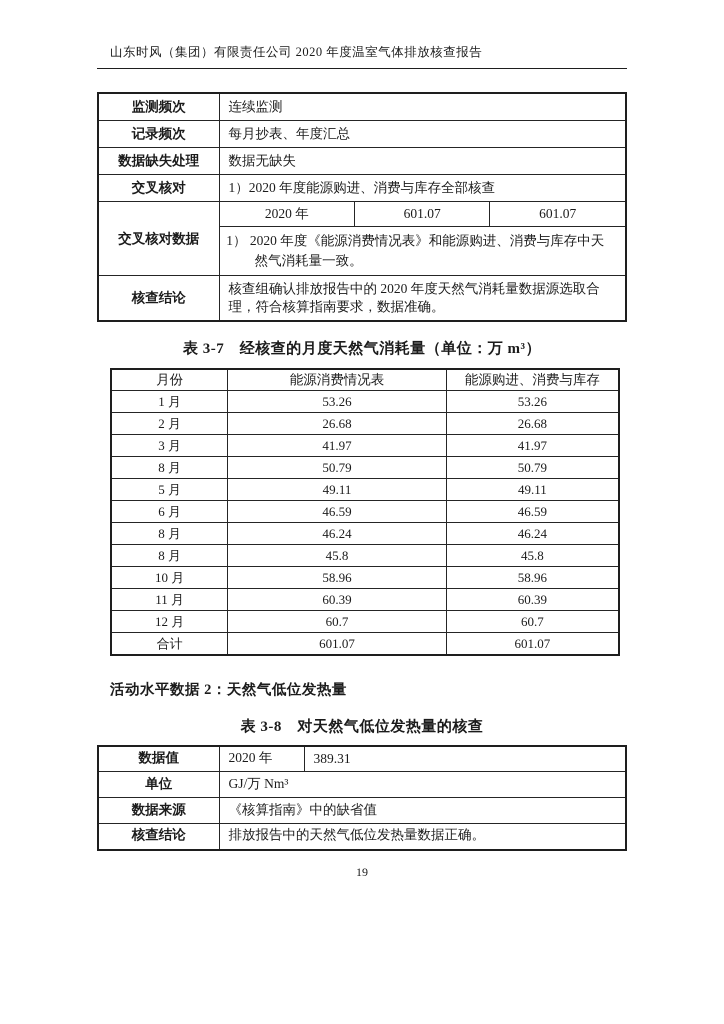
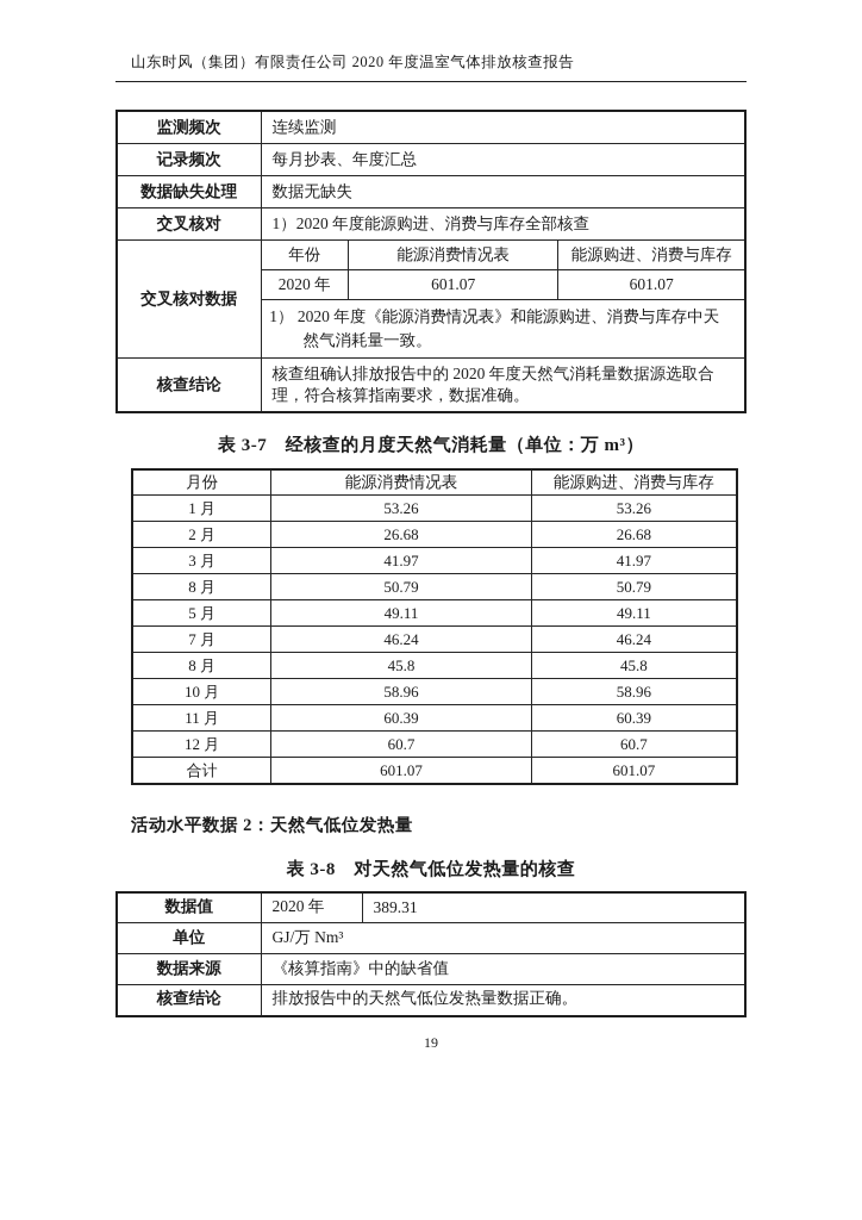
  山东时风（集团）有限责任公司 2020 年度温室气体排放核查报告
  监测频次	连续监测
  记录频次	每月抄表、年度汇总
  数据缺失处理	数据无缺失
  交叉核对	1）2020 年度能源购进、消费与库存全部核查
  交叉核对数据
+ 年份	能源消费情况表	能源购进、消费与库存
  2020 年	601.07	601.07
  1） 2020 年度《能源消费情况表》和能源购进、消费与库存中天然气消耗量一致。
  核查结论	核查组确认排放报告中的 2020 年度天然气消耗量数据源选取合理，符合核算指南要求，数据准确。
  表 3-7 经核查的月度天然气消耗量（单位：万 m³）
  月份	能源消费情况表	能源购进、消费与库存
  1 月	53.26	53.26
  2 月	26.68	26.68
  3 月	41.97	41.97
  8 月	50.79	50.79
  5 月	49.11	49.11
- 6 月	46.59	46.59
- 8 月	46.24	46.24
+ 7 月	46.24	46.24
  8 月	45.8	45.8
  10 月	58.96	58.96
  11 月	60.39	60.39
  12 月	60.7	60.7
  合计	601.07	601.07
  活动水平数据 2：天然气低位发热量
  表 3-8 对天然气低位发热量的核查
  数据值	2020 年	389.31
  单位	GJ/万 Nm³
  数据来源	《核算指南》中的缺省值
  核查结论	排放报告中的天然气低位发热量数据正确。
  19
